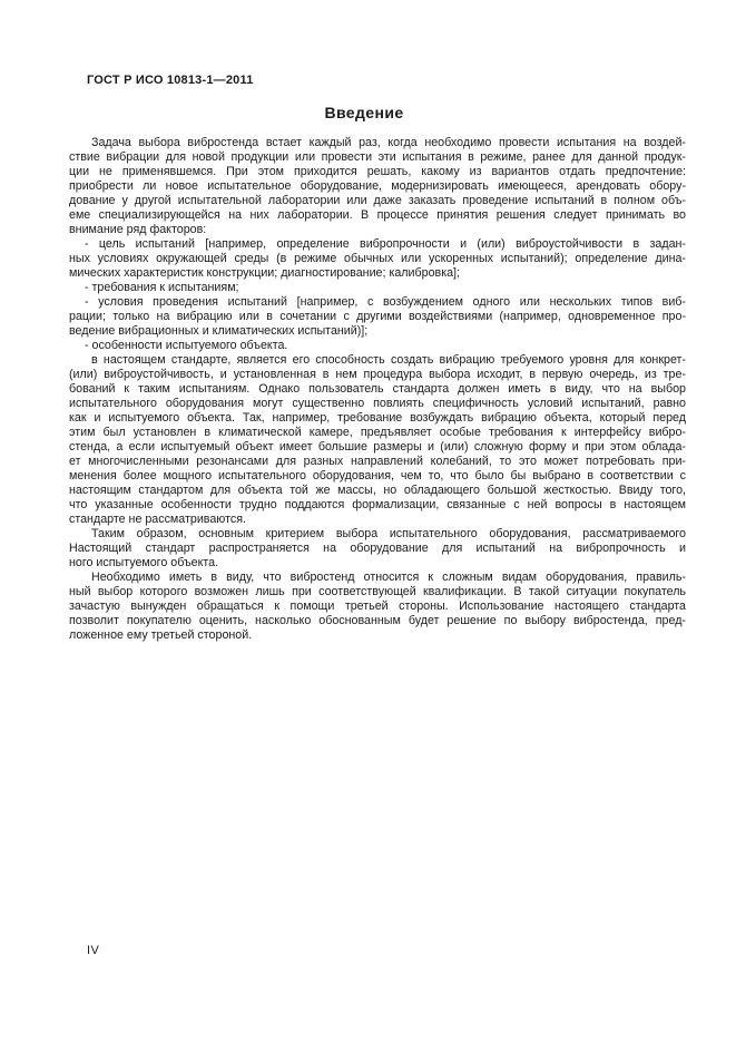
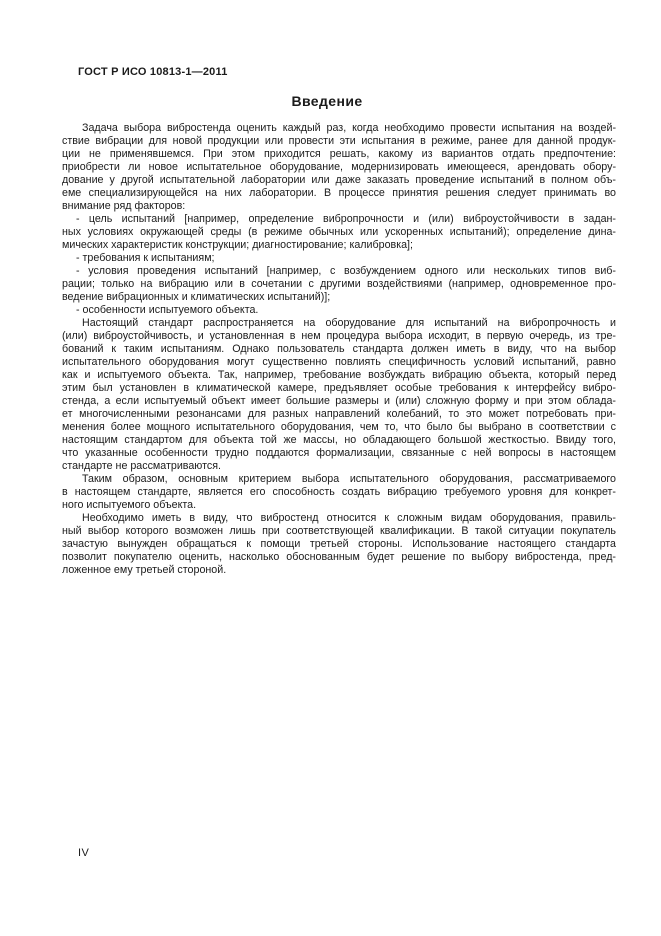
  ГОСТ Р ИСО 10813-1—2011
  Введение
- Задача выбора вибростенда встает каждый раз, когда необходимо провести испытания на воздей-
+ Задача выбора вибростенда оценить каждый раз, когда необходимо провести испытания на воздей-
  ствие вибрации для новой продукции или провести эти испытания в режиме, ранее для данной продук-
  ции не применявшемся. При этом приходится решать, какому из вариантов отдать предпочтение:
  приобрести ли новое испытательное оборудование, модернизировать имеющееся, арендовать обору-
  дование у другой испытательной лаборатории или даже заказать проведение испытаний в полном объ-
  еме специализирующейся на них лаборатории. В процессе принятия решения следует принимать во
  внимание ряд факторов:
  - цель испытаний [например, определение вибропрочности и (или) виброустойчивости в задан-
  ных условиях окружающей среды (в режиме обычных или ускоренных испытаний); определение дина-
  мических характеристик конструкции; диагностирование; калибровка];
  - требования к испытаниям;
  - условия проведения испытаний [например, с возбуждением одного или нескольких типов виб-
  рации; только на вибрацию или в сочетании с другими воздействиями (например, одновременное про-
  ведение вибрационных и климатических испытаний)];
  - особенности испытуемого объекта.
- в настоящем стандарте, является его способность создать вибрацию требуемого уровня для конкрет-
+ Настоящий стандарт распространяется на оборудование для испытаний на вибропрочность и
  (или) виброустойчивость, и установленная в нем процедура выбора исходит, в первую очередь, из тре-
  бований к таким испытаниям. Однако пользователь стандарта должен иметь в виду, что на выбор
  испытательного оборудования могут существенно повлиять специфичность условий испытаний, равно
  как и испытуемого объекта. Так, например, требование возбуждать вибрацию объекта, который перед
  этим был установлен в климатической камере, предъявляет особые требования к интерфейсу вибро-
  стенда, а если испытуемый объект имеет большие размеры и (или) сложную форму и при этом облада-
  ет многочисленными резонансами для разных направлений колебаний, то это может потребовать при-
  менения более мощного испытательного оборудования, чем то, что было бы выбрано в соответствии с
  настоящим стандартом для объекта той же массы, но обладающего большой жесткостью. Ввиду того,
  что указанные особенности трудно поддаются формализации, связанные с ней вопросы в настоящем
  стандарте не рассматриваются.
  Таким образом, основным критерием выбора испытательного оборудования, рассматриваемого
- Настоящий стандарт распространяется на оборудование для испытаний на вибропрочность и
+ в настоящем стандарте, является его способность создать вибрацию требуемого уровня для конкрет-
  ного испытуемого объекта.
  Необходимо иметь в виду, что вибростенд относится к сложным видам оборудования, правиль-
  ный выбор которого возможен лишь при соответствующей квалификации. В такой ситуации покупатель
  зачастую вынужден обращаться к помощи третьей стороны. Использование настоящего стандарта
  позволит покупателю оценить, насколько обоснованным будет решение по выбору вибростенда, пред-
  ложенное ему третьей стороной.
  IV
